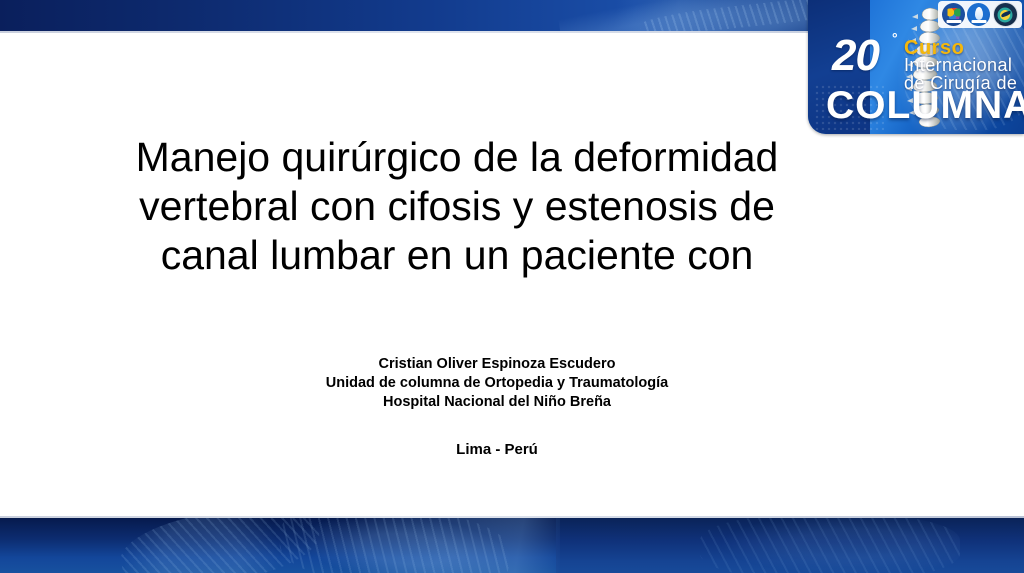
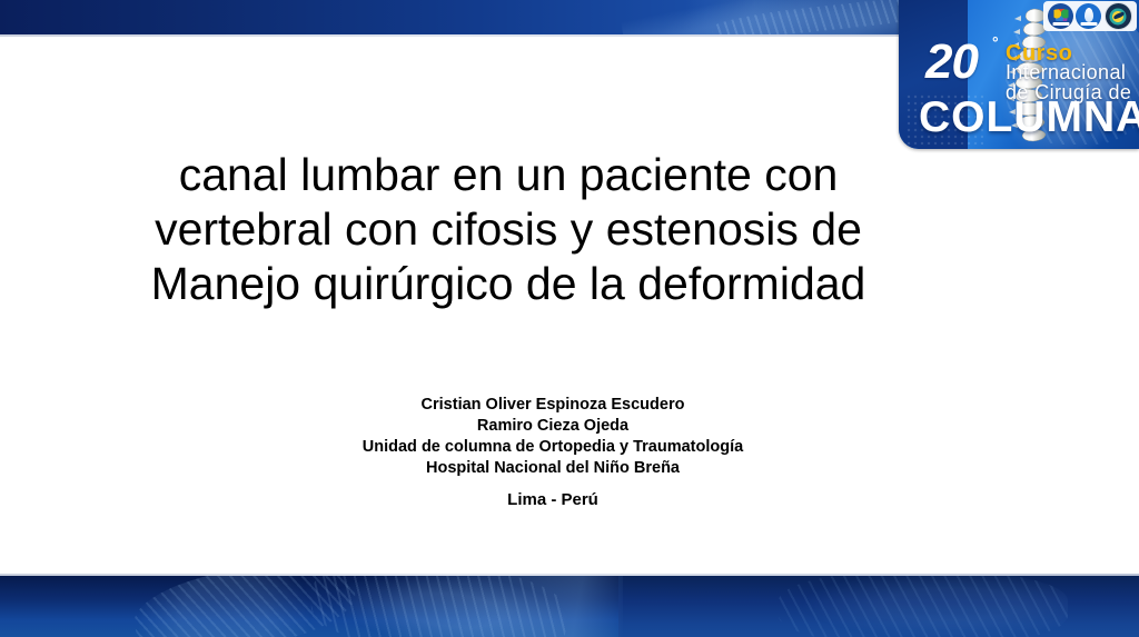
  20
  °
  Curso
  Internacional
  de Cirugía de
  COLUMNA
- Manejo quirúrgico de la deformidad
+ canal lumbar en un paciente con
  vertebral con cifosis y estenosis de
- canal lumbar en un paciente con
+ Manejo quirúrgico de la deformidad
  Cristian Oliver Espinoza Escudero
+ Ramiro Cieza Ojeda
  Unidad de columna de Ortopedia y Traumatología
  Hospital Nacional del Niño Breña
  Lima - Perú
